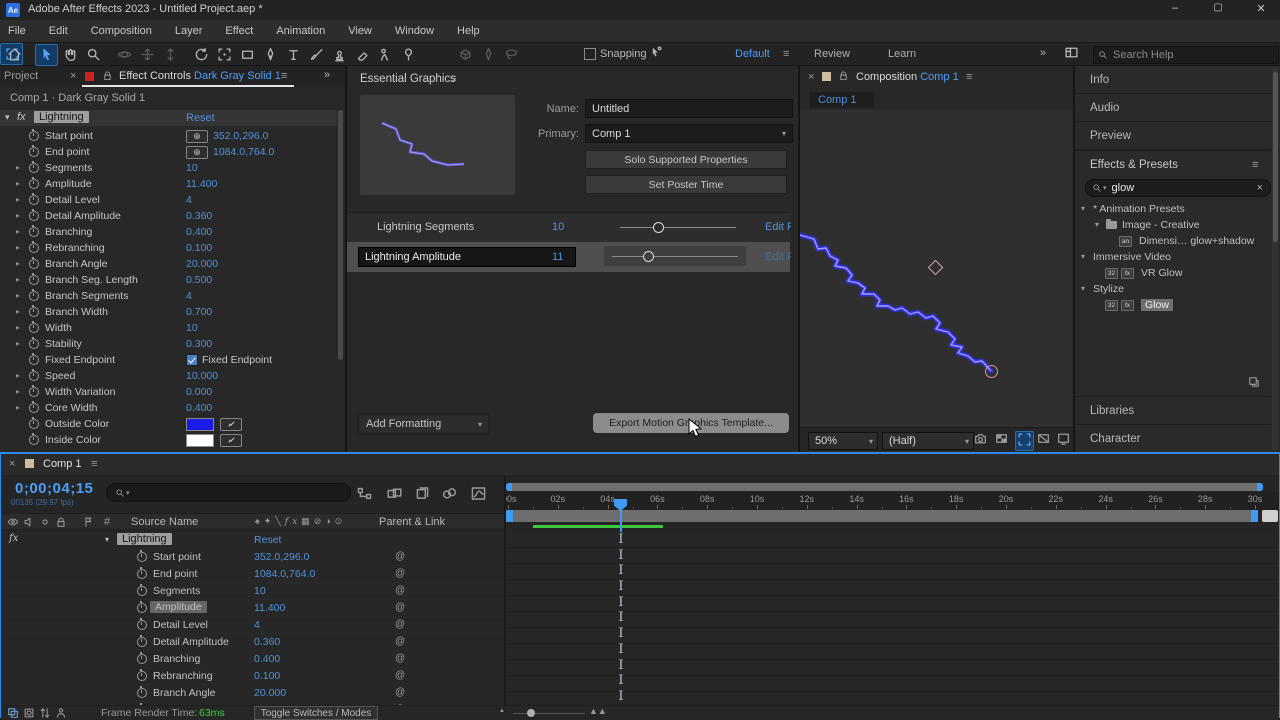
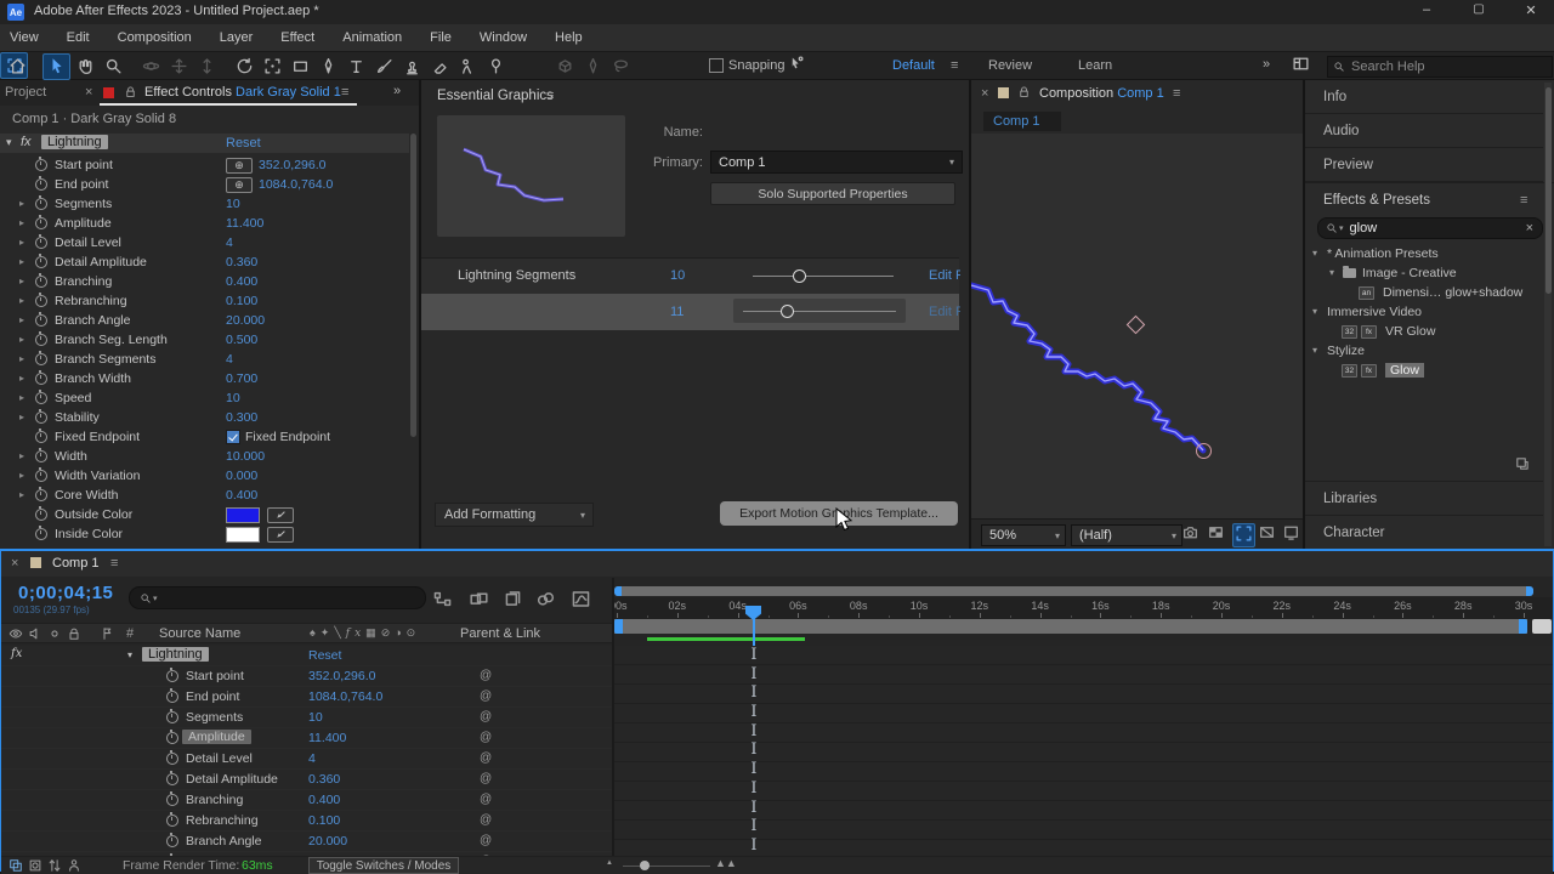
  Ae
  Adobe After Effects 2023 - Untitled Project.aep *
  –
  ▢
  ✕
- File
+ View
  Edit
  Composition
  Layer
  Effect
  Animation
- View
+ File
  Window
  Help
  Snapping
  Default
  ≡
  Review
  Learn
  »
  Search Help
  Project
  ×
  Effect Controls Dark Gray Solid 1
  ≡
  »
- Comp 1 · Dark Gray Solid 1
+ Comp 1 · Dark Gray Solid 8
  ▾
  fx
  Lightning
  Reset
  Start point
  ⊕
  352.0,296.0
  End point
  ⊕
  1084.0,764.0
  ▸
  Segments
  10
  ▸
  Amplitude
  11.400
  ▸
  Detail Level
  4
  ▸
  Detail Amplitude
  0.360
  ▸
  Branching
  0.400
  ▸
  Rebranching
  0.100
  ▸
  Branch Angle
  20.000
  ▸
  Branch Seg. Length
  0.500
  ▸
  Branch Segments
  4
  ▸
  Branch Width
  0.700
  ▸
- Width
+ Speed
  10
  ▸
  Stability
  0.300
  Fixed Endpoint
  Fixed Endpoint
  ▸
- Speed
+ Width
  10.000
  ▸
  Width Variation
  0.000
  ▸
  Core Width
  0.400
  Outside Color
  Inside Color
  Essential Graphics
  ≡
  Name:
- Untitled
  Primary:
  Comp 1
  ▾
  Solo Supported Properties
- Set Poster Time
  Lightning Segments
  10
- Lightning Amplitude
  11
  Add Formatting
  ▾
  Export Motion Grphics Template...
  ×
  Composition Comp 1
  ≡
  Comp 1
  50%
  ▾
  (Half)
  ▾
  Info
  Audio
  Preview
  Effects & Presets
  ≡
  glow
  ×
  ▾
  * Animation Presets
  ▾
  Image - Creative
  Dimensi… glow+shadow
  ▾
  Immersive Video
  VR Glow
  ▾
  Stylize
  Glow
  Libraries
  Character
  ×
  Comp 1
  ≡
  0;00;04;15
  00135 (29.97 fps)
  #
  Source Name
  ♠✦╲fx▦⊘◑⊙
  Parent & Link
  02s
  04s
  06s
  08s
  10s
  12s
  14s
  16s
  18s
  20s
  22s
  24s
  26s
  28s
  30s
  I
  I
  I
  I
  I
  I
  I
  I
  I
  I
  I
  fx
  ▾
  Lightning
  Reset
  Start point
  352.0,296.0
  @
  End point
  1084.0,764.0
  @
  Segments
  10
  @
  Amplitude
  11.400
  @
  Detail Level
  4
  @
  Detail Amplitude
  0.360
  @
  Branching
  0.400
  @
  Rebranching
  0.100
  @
  Branch Angle
  20.000
  @
  Frame Render Time:
  63ms
  Toggle Switches / Modes
  ▲▲
